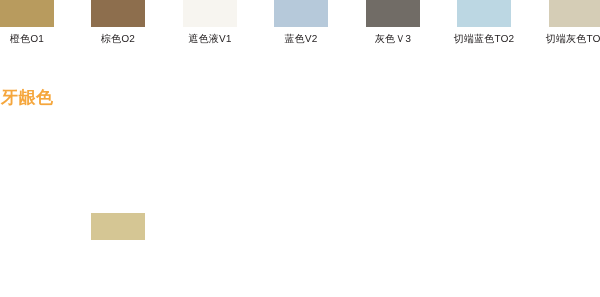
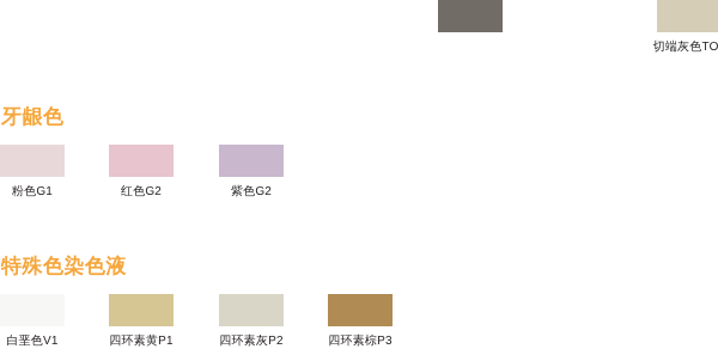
- 橙色O1
- 棕色O2
- 遮色液V1
- 蓝色V2
- 灰色Ｖ3
- 切端蓝色TO2
  切端灰色TO
  牙龈色
+ 粉色G1
+ 红色G2
+ 紫色G2
+ 特殊色染色液
+ 白垩色V1
+ 四环素黄P1
+ 四环素灰P2
+ 四环素棕P3
